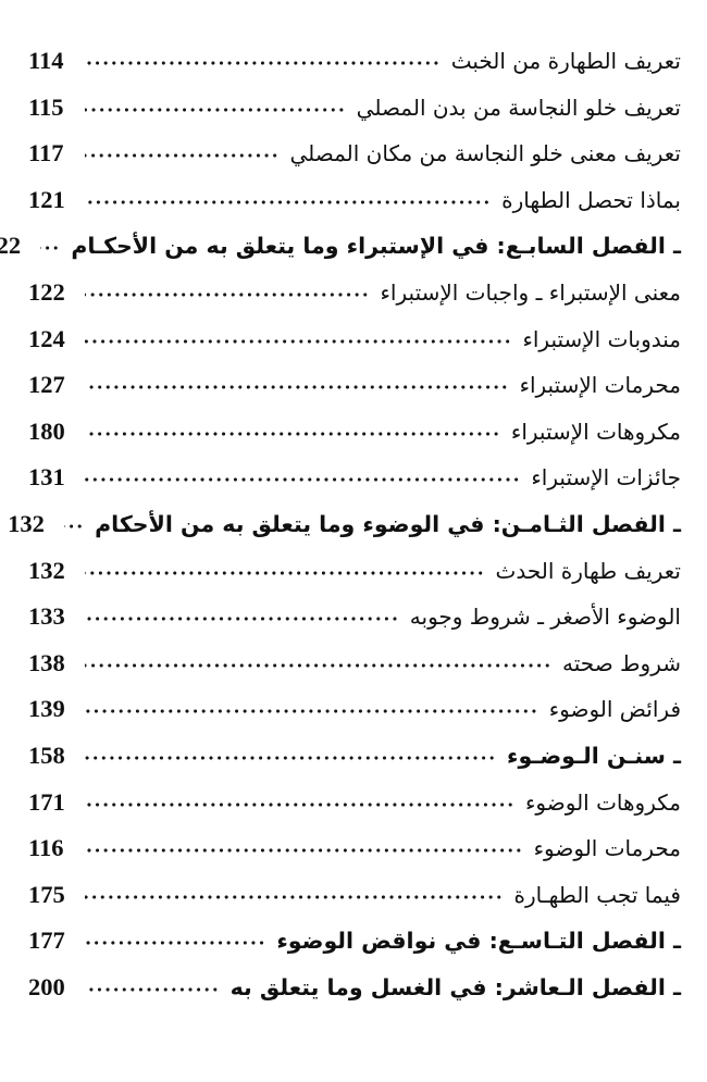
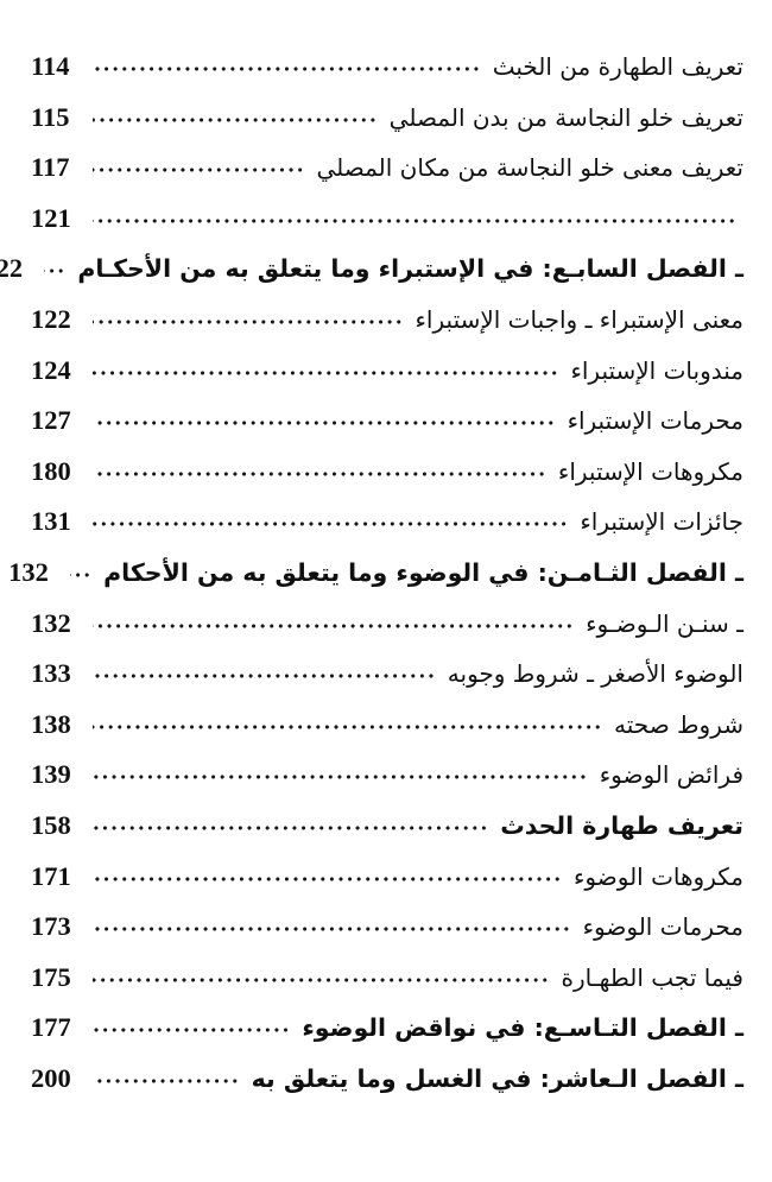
  تعريف الطهارة من الخبث
  114
  تعريف خلو النجاسة من بدن المصلي
  115
  تعريف معنى خلو النجاسة من مكان المصلي
  117
- بماذا تحصل الطهارة
  121
  ـ الفصل السابـع: في الإستبراء وما يتعلق به من الأحكـام
  معنى الإستبراء ـ واجبات الإستبراء
  122
  مندوبات الإستبراء
  124
  محرمات الإستبراء
  127
  مكروهات الإستبراء
  180
  جائزات الإستبراء
  131
  ـ الفصل الثـامـن: في الوضوء وما يتعلق به من الأحكام
  132
- تعريف طهارة الحدث
+ ـ سنـن الـوضـوء
  132
  الوضوء الأصغر ـ شروط وجوبه
  133
  شروط صحته
  138
  فرائض الوضوء
  139
- ـ سنـن الـوضـوء
+ تعريف طهارة الحدث
  158
  مكروهات الوضوء
  171
  محرمات الوضوء
- 116
+ 173
  فيما تجب الطهـارة
  175
  ـ الفصل التـاسـع: في نواقض الوضوء
  177
  ـ الفصل الـعاشر: في الغسل وما يتعلق به
  200
